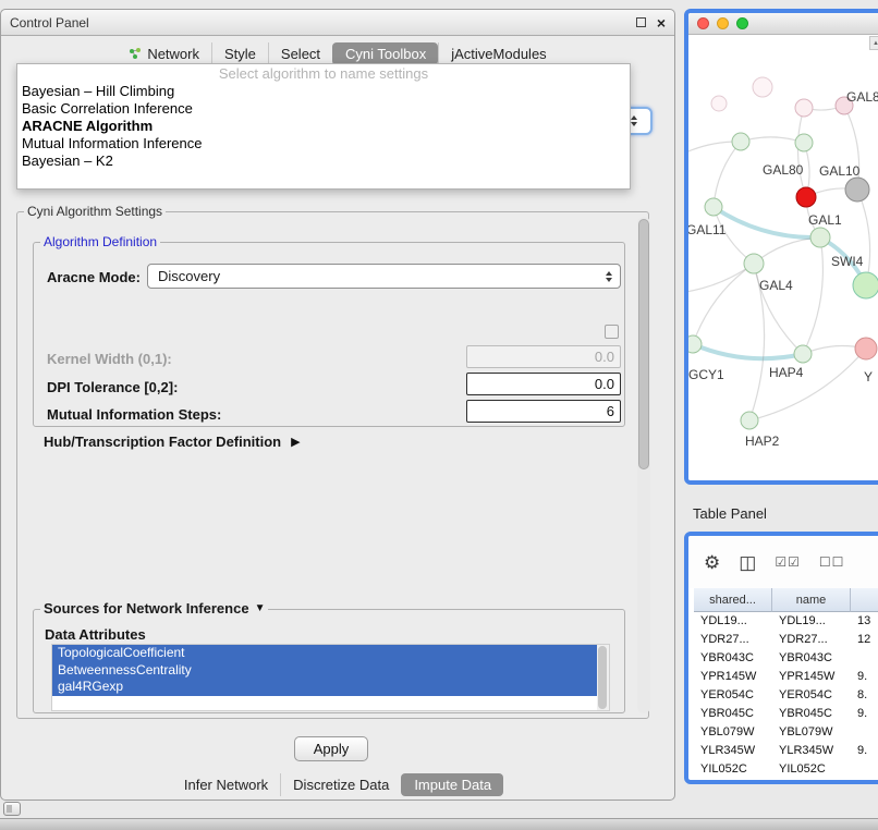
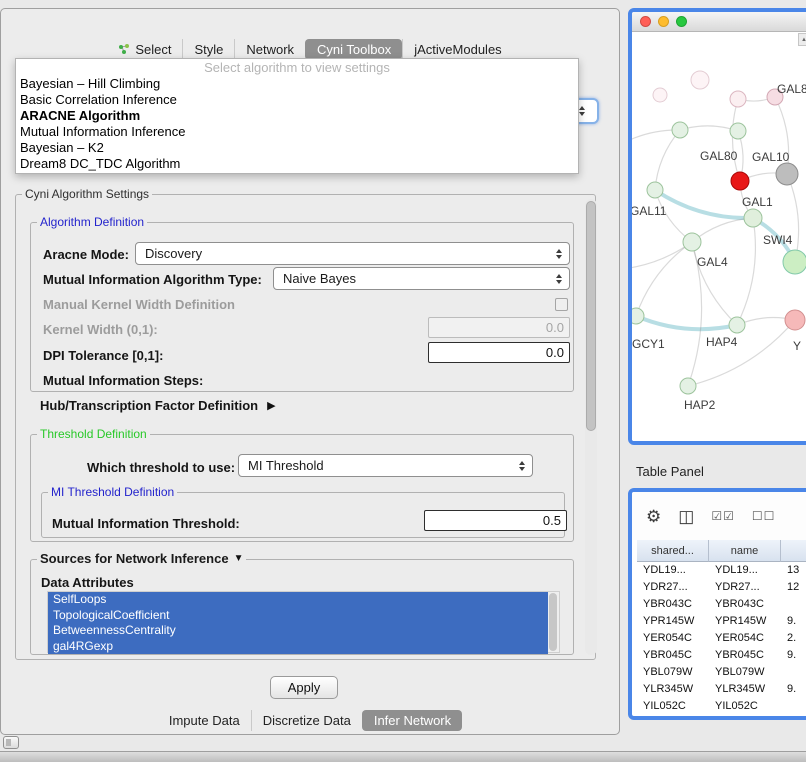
- Control Panel
- ×
- Network
+ Select
  Style
- Select
+ Network
  Cyni Toolbox
  jActiveModules
  Cyni Algorithm Settings
  Algorithm Definition
  Aracne Mode:
  Discovery
+ Mutual Information Algorithm Type:
+ Naive Bayes
+ Manual Kernel Width Definition
  Kernel Width (0,1):
  0.0
- DPI Tolerance [0,2]:
+ DPI Tolerance [0,1]:
  0.0
  Mutual Information Steps:
- 6
  Hub/Transcription Factor Definition
  ▶
+ Threshold Definition
+ Which threshold to use:
+ MI Threshold
+ MI Threshold Definition
+ Mutual Information Threshold:
+ 0.5
  Sources for Network Inference
  ▼
  Data Attributes
+ SelfLoops
  TopologicalCoefficient
  BetweennessCentrality
  gal4RGexp
  Apply
- Infer Network
+ Impute Data
  Discretize Data
- Impute Data
+ Infer Network
- Select algorithm to name settings
+ Select algorithm to view settings
  Bayesian – Hill Climbing
  Basic Correlation Inference
  ARACNE Algorithm
  Mutual Information Inference
  Bayesian – K2
+ Dream8 DC_TDC Algorithm
  GAL8
  GAL80
  GAL10
  GAL11
  GAL1
  SWI4
  GAL4
  GCY1
  HAP4
  Y
  HAP2
  Table Panel
  ⚙
  ◫
  ☑☑
  ☐☐
  shared...
  name
  YDL19...
  YDL19...
  13
  YDR27...
  YDR27...
  12
  YBR043C
  YBR043C
  YPR145W
  YPR145W
  9.
  YER054C
  YER054C
- 8.
+ 2.
  YBR045C
  YBR045C
  9.
  YBL079W
  YBL079W
  YLR345W
  YLR345W
  9.
  YIL052C
  YIL052C
